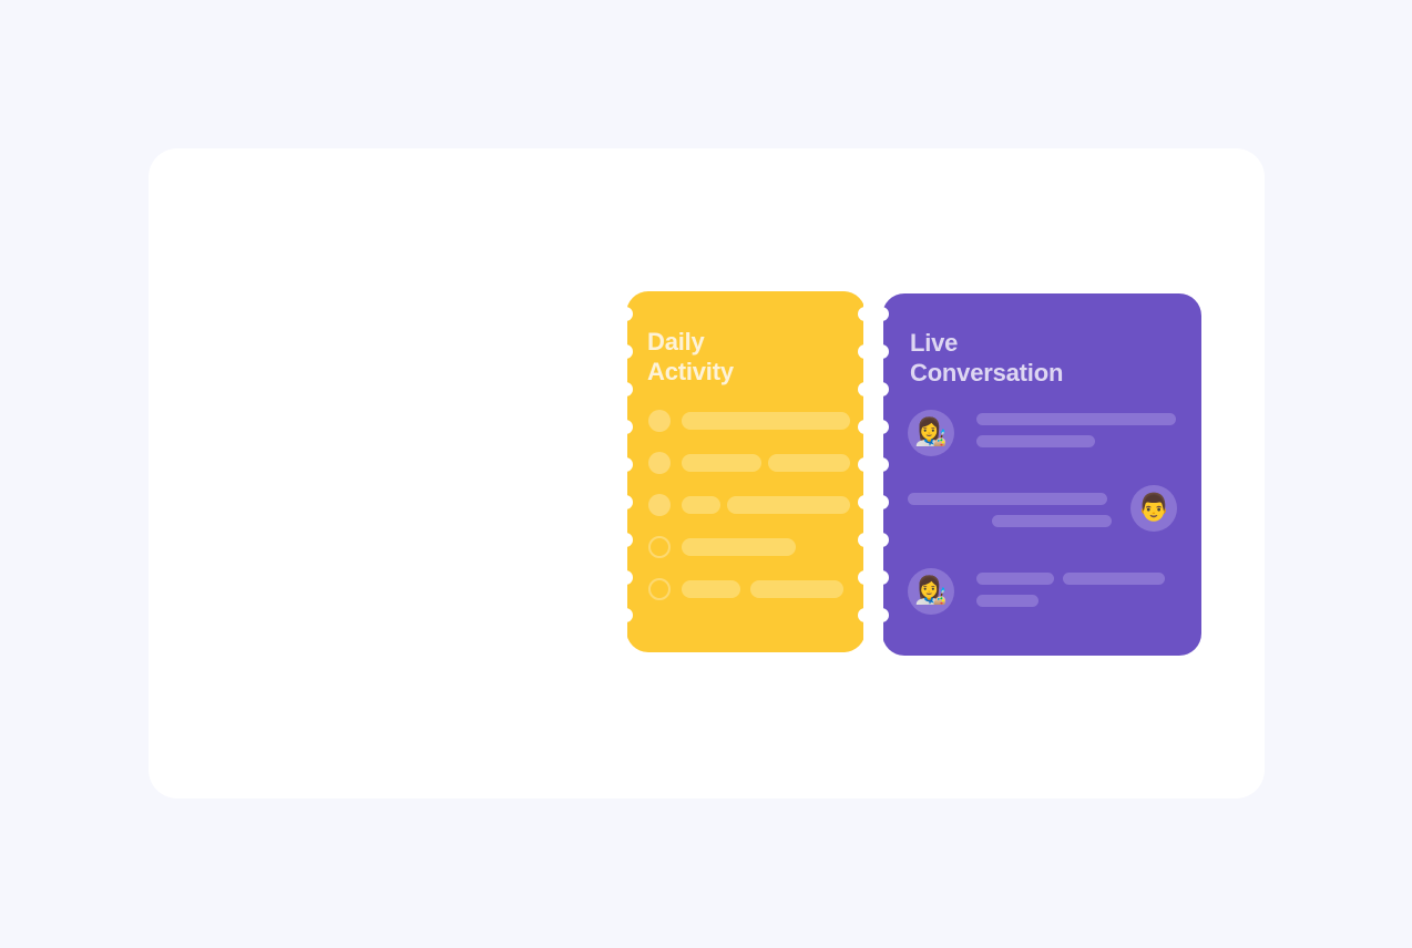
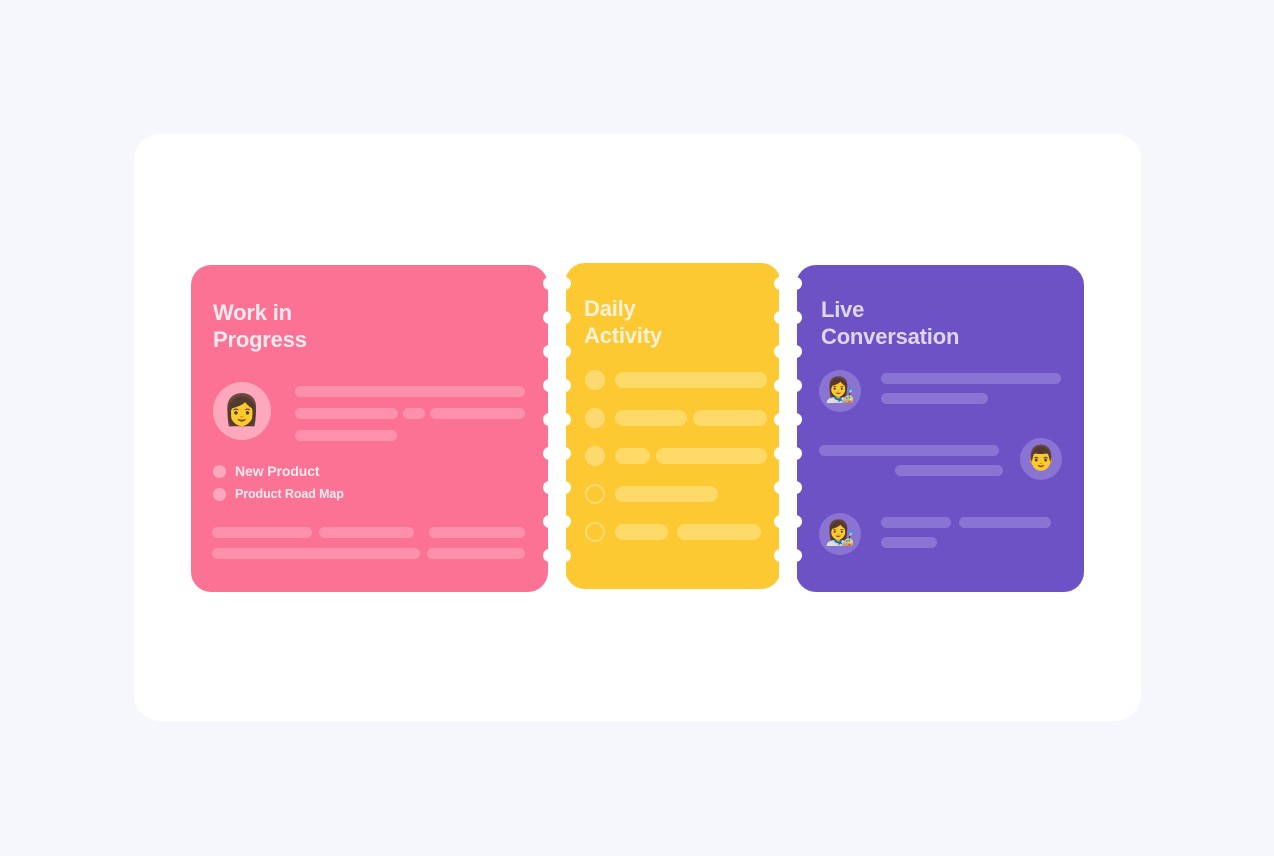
+ Work in
+ Progress
+ 👩
+ New Product
+ Product Road Map
  Daily
  Activity
  Live
  Conversation
  👩‍🎨
  👨
  👩‍🎨
